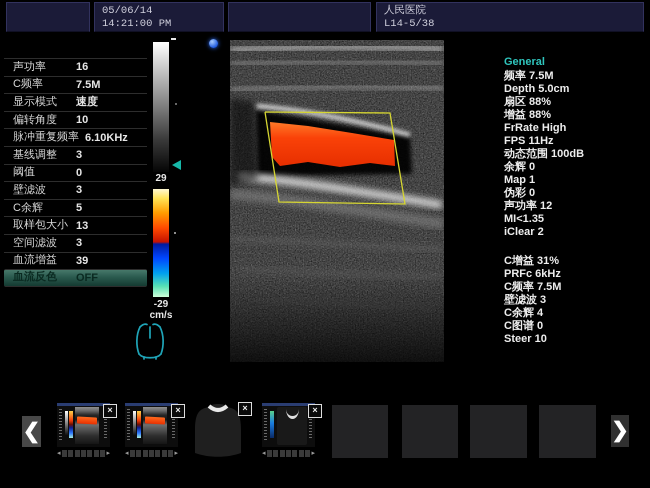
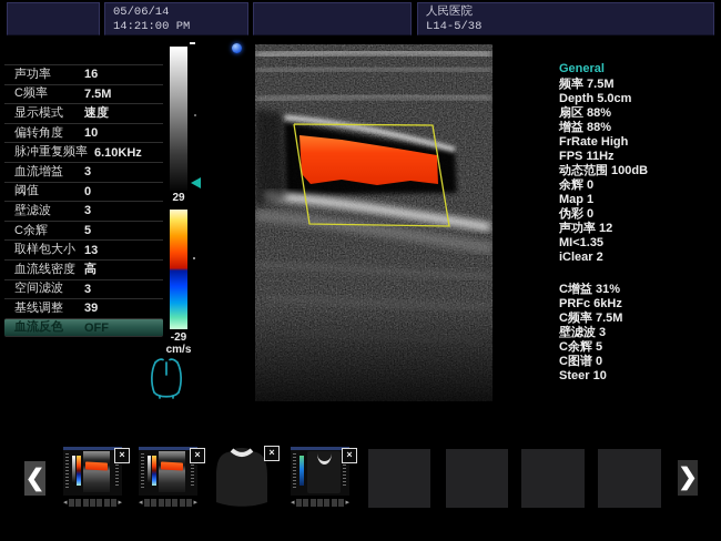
  05/06/14
  14:21:00 PM
  人民医院
  L14-5/38
  声功率
  16
  C频率
  7.5M
  显示模式
  速度
  偏转角度
  10
  脉冲重复频率
  6.10KHz
- 基线调整
+ 血流增益
  3
  阈值
  0
  壁滤波
  3
  C余辉
  5
  取样包大小
  13
+ 血流线密度
+ 高
  空间滤波
  3
- 血流增益
+ 基线调整
  39
  血流反色
  OFF
  29
  -29
  cm/s
  General
  频率 7.5M
  Depth 5.0cm
  扇区 88%
  增益 88%
  FrRate High
  FPS 11Hz
  动态范围 100dB
  余辉 0
  Map 1
  伪彩 0
  声功率 12
  MI<1.35
  iClear 2
  C增益 31%
  PRFc 6kHz
  C频率 7.5M
  壁滤波 3
- C余辉 4
+ C余辉 5
  C图谱 0
  Steer 10
  ❮
  ×
  ×
  ×
  ×
  ❯
